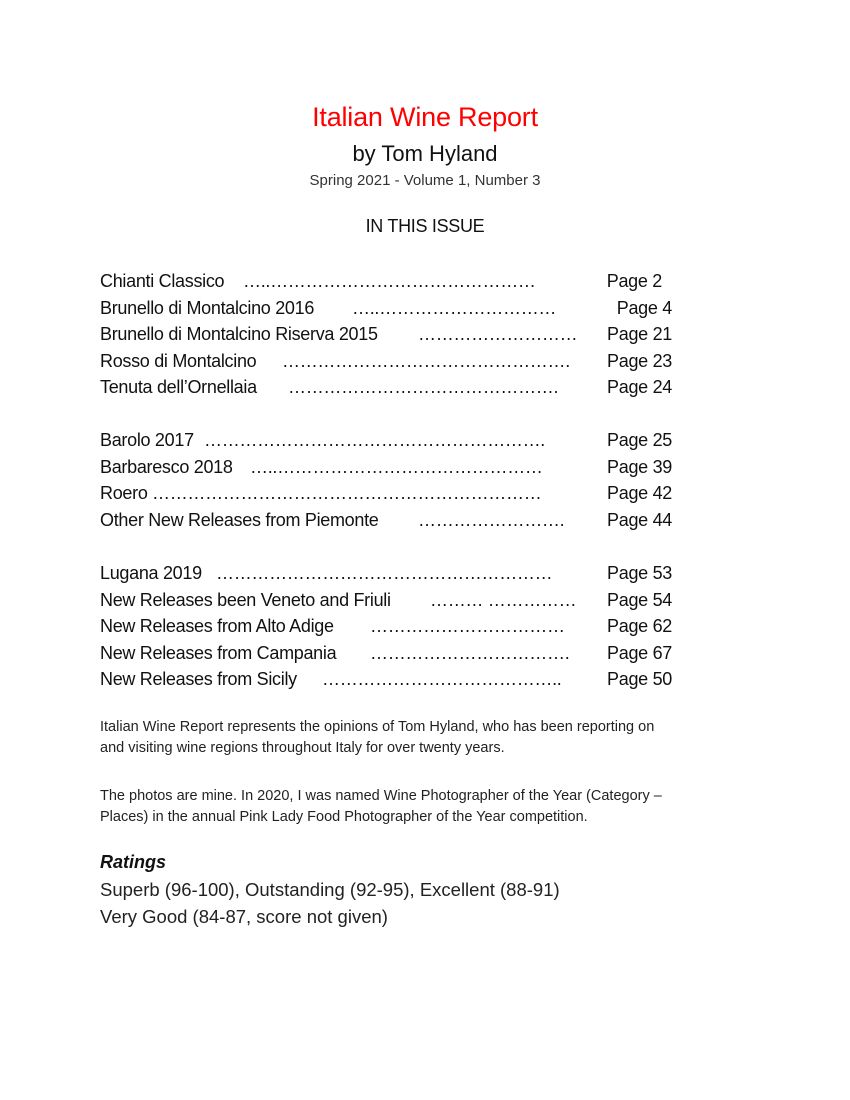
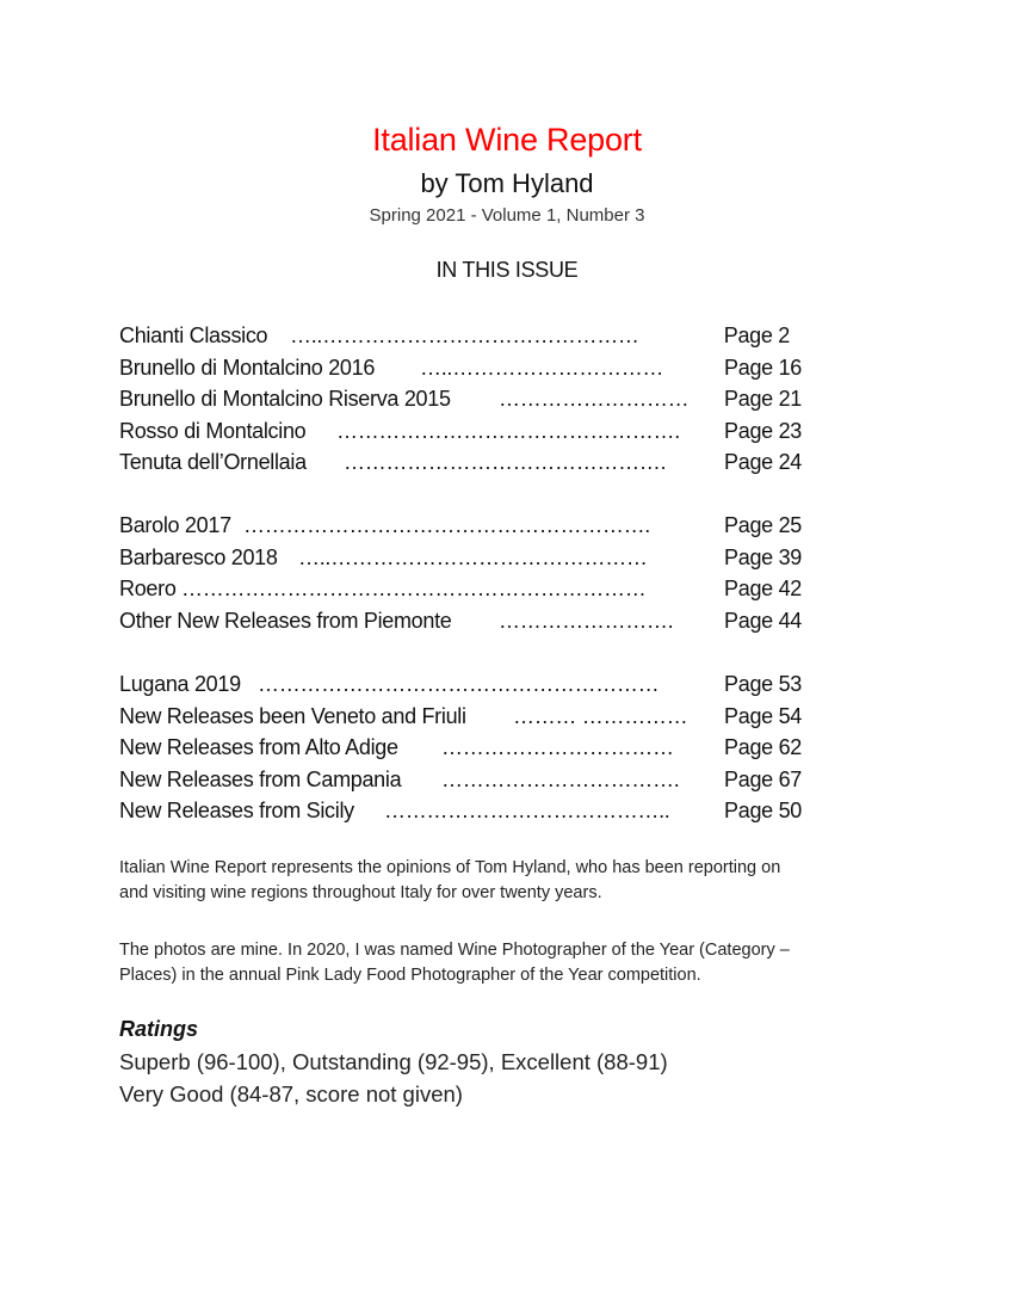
  Italian Wine Report
  by Tom Hyland
  Spring 2021 - Volume 1, Number 3
  IN THIS ISSUE
  Chianti Classico
  …..………………………………………
  Page 2
  Brunello di Montalcino 2016
  …..…………………………
- Page 4
+ Page 16
  Brunello di Montalcino Riserva 2015
  ………………………
  Page 21
  Rosso di Montalcino
  ………………………………………….
  Page 23
  Tenuta dell’Ornellaia
  ……………………………………….
  Page 24
  Barolo 2017
  ………………………………………………….
  Page 25
  Barbaresco 2018
  …..………………………………………
  Page 39
  Roero
  …………………………………………………………
  Page 42
  Other New Releases from Piemonte
  …………………….
  Page 44
  Lugana 2019
  …………………………………………………
  Page 53
  New Releases been Veneto and Friuli
  ……… ……………
  Page 54
  New Releases from Alto Adige
  ……………………………
  Page 62
  New Releases from Campania
  …………………………….
  Page 67
  New Releases from Sicily
  …………………………………..
  Page 50
  Italian Wine Report represents the opinions of Tom Hyland, who has been reporting on
  and visiting wine regions throughout Italy for over twenty years.
  The photos are mine. In 2020, I was named Wine Photographer of the Year (Category –
  Places) in the annual Pink Lady Food Photographer of the Year competition.
  Ratings
  Superb (96-100), Outstanding (92-95), Excellent (88-91)
  Very Good (84-87, score not given)
